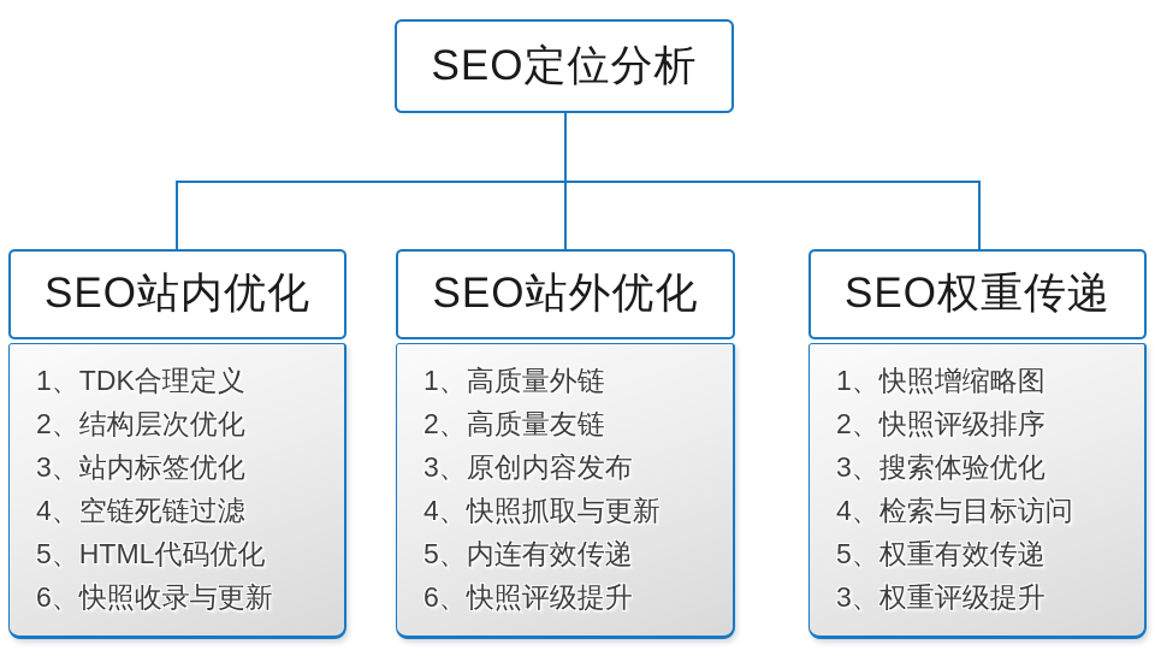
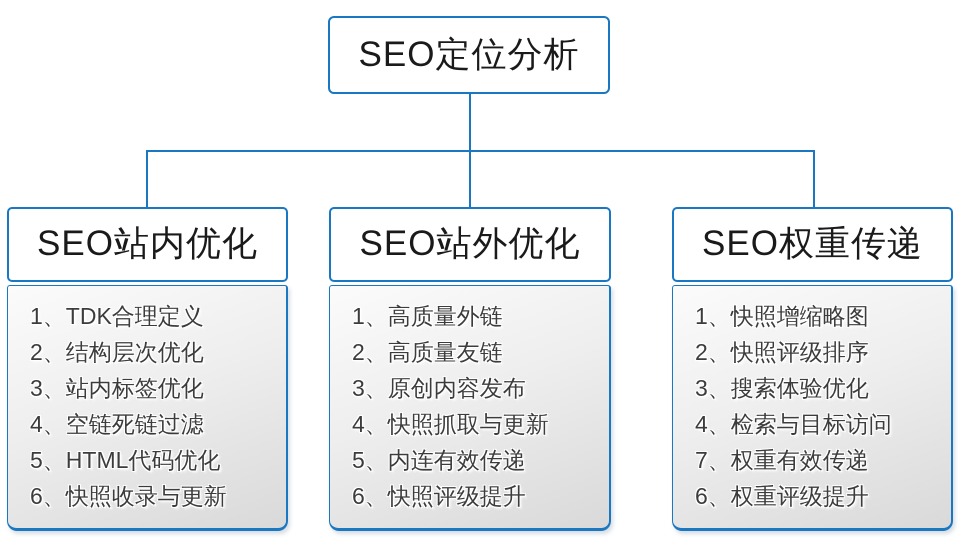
  SEO定位分析
  SEO站内优化
  1、TDK合理定义
  2、结构层次优化
  3、站内标签优化
  4、空链死链过滤
  5、HTML代码优化
  6、快照收录与更新
  SEO站外优化
  1、高质量外链
  2、高质量友链
  3、原创内容发布
  4、快照抓取与更新
  5、内连有效传递
  6、快照评级提升
  SEO权重传递
  1、快照增缩略图
  2、快照评级排序
  3、搜索体验优化
  4、检索与目标访问
- 5、权重有效传递
+ 7、权重有效传递
- 3、权重评级提升
+ 6、权重评级提升
